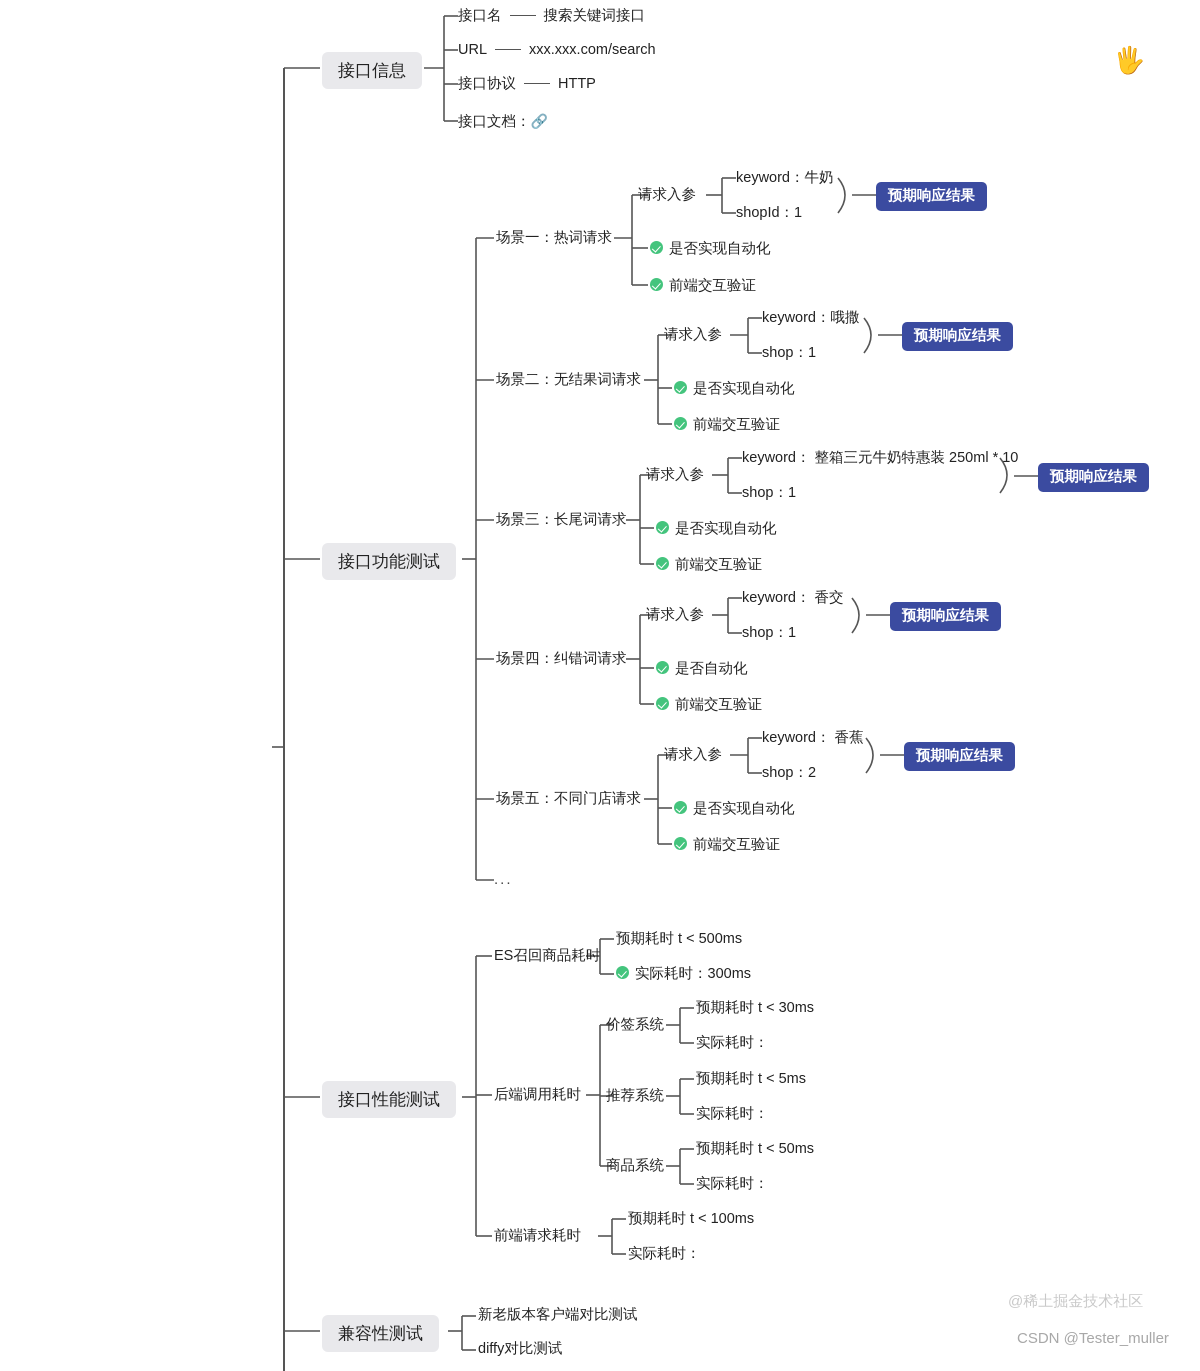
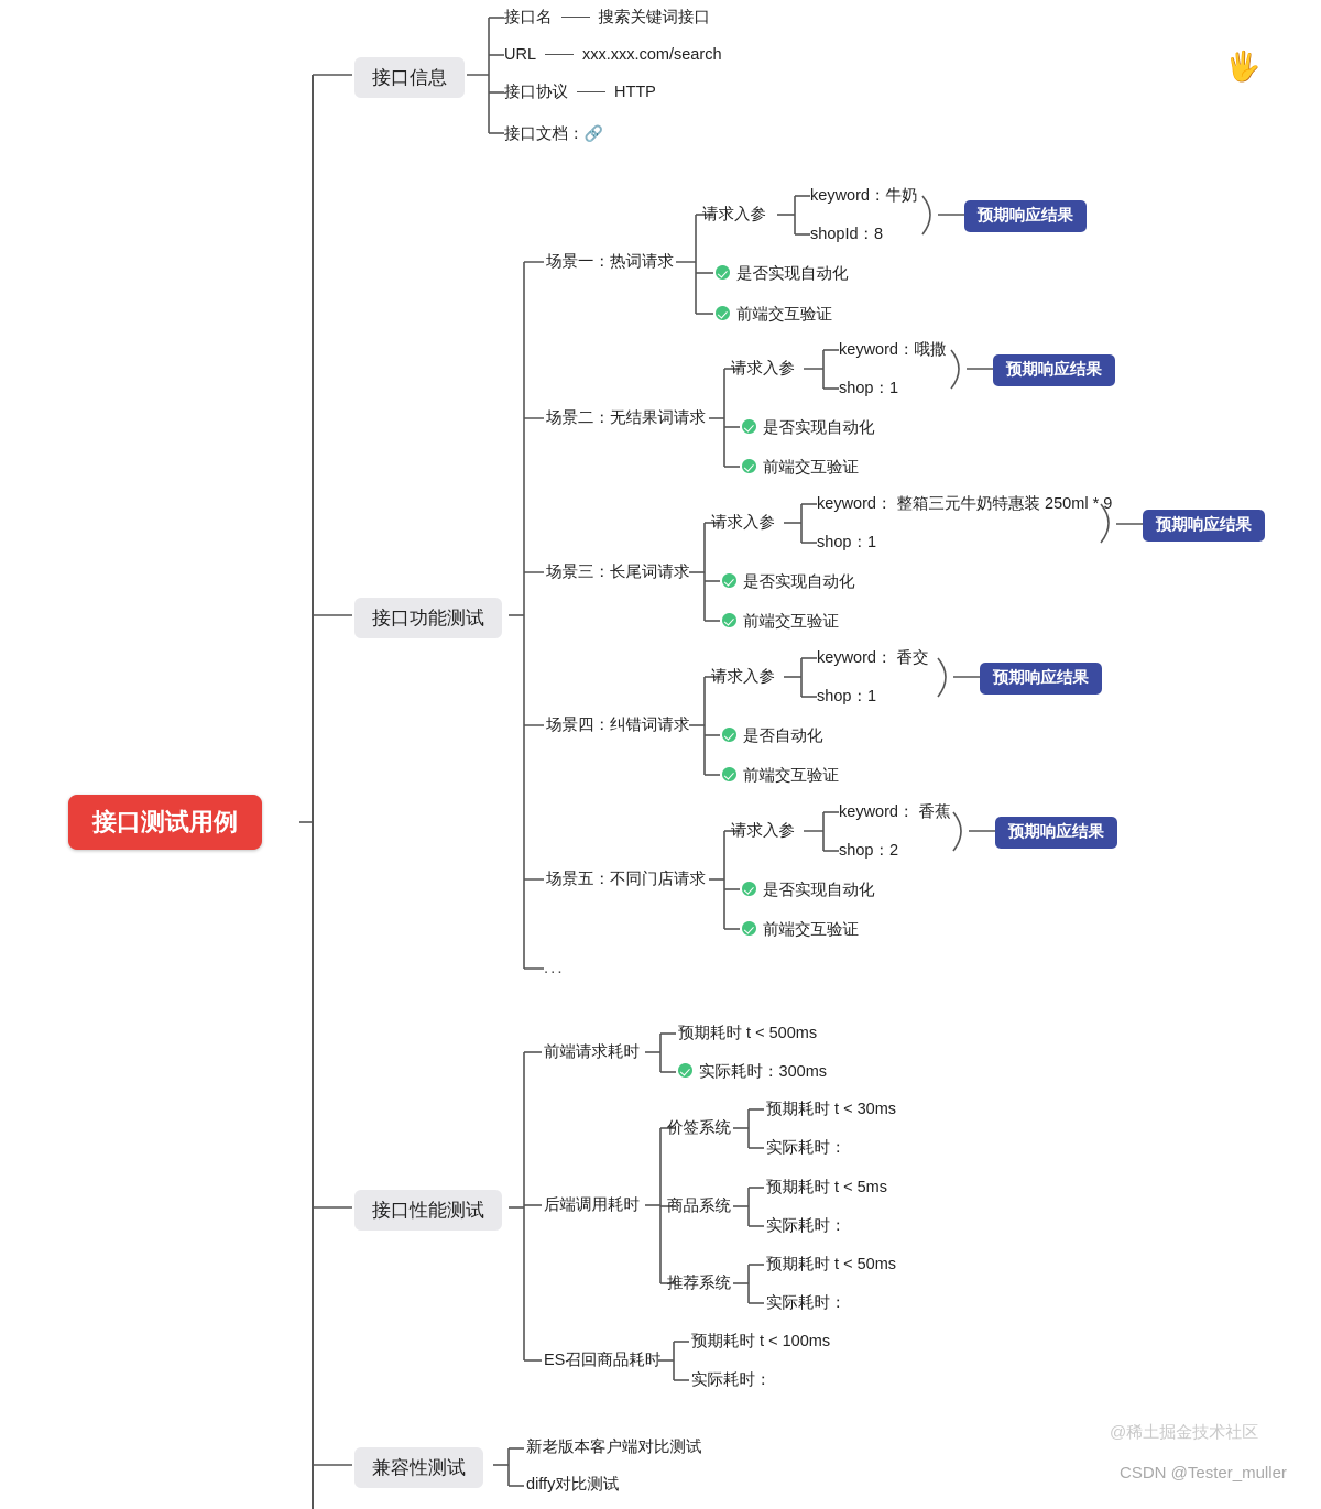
+ 接口测试用例
  接口信息
  接口名 搜索关键词接口
  URL xxx.xxx.com/search
  接口协议 HTTP
  接口文档：🔗
  接口功能测试
  场景一：热词请求
  请求入参
  keyword：牛奶
- shopId：1
+ shopId：8
  预期响应结果
  是否实现自动化
  前端交互验证
  场景二：无结果词请求
  请求入参
  keyword：哦撒
  shop：1
  预期响应结果
  是否实现自动化
  前端交互验证
  场景三：长尾词请求
  请求入参
- keyword： 整箱三元牛奶特惠装 250ml * 10
+ keyword： 整箱三元牛奶特惠装 250ml * 9
  shop：1
  预期响应结果
  是否实现自动化
  前端交互验证
  场景四：纠错词请求
  请求入参
  keyword： 香交
  shop：1
  预期响应结果
  是否自动化
  前端交互验证
  场景五：不同门店请求
  请求入参
  keyword： 香蕉
  shop：2
  预期响应结果
  是否实现自动化
  前端交互验证
  ...
  接口性能测试
- ES召回商品耗时
+ 前端请求耗时
  预期耗时 t < 500ms
  实际耗时：300ms
  后端调用耗时
  价签系统
  预期耗时 t < 30ms
  实际耗时：
- 推荐系统
+ 商品系统
  预期耗时 t < 5ms
  实际耗时：
- 商品系统
+ 推荐系统
  预期耗时 t < 50ms
  实际耗时：
- 前端请求耗时
+ ES召回商品耗时
  预期耗时 t < 100ms
  实际耗时：
  兼容性测试
  新老版本客户端对比测试
  diffy对比测试
  🖐
  @稀土掘金技术社区
  CSDN @Tester_muller
